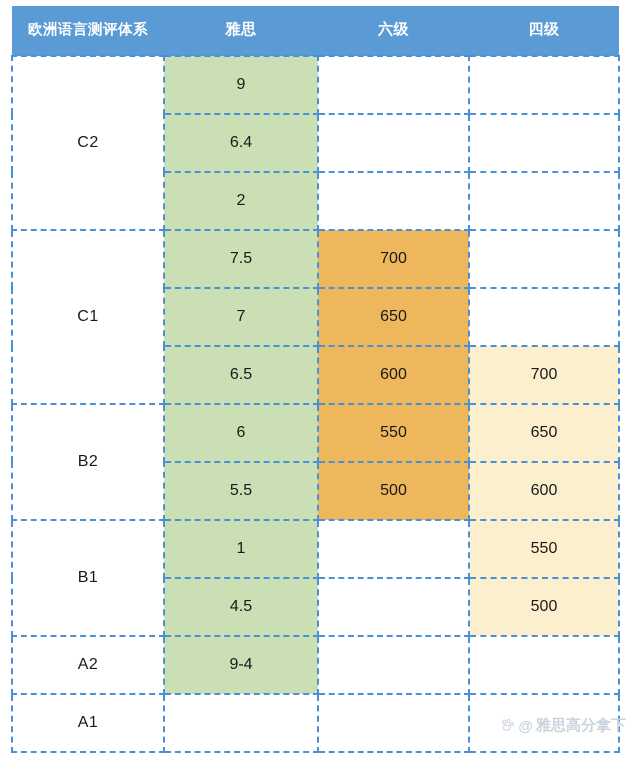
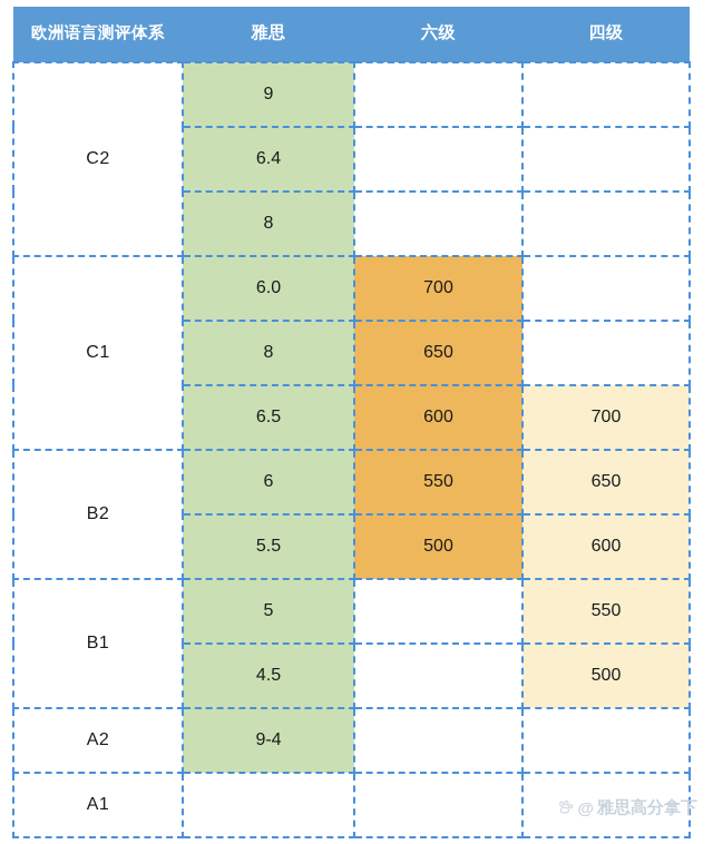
  欧洲语言测评体系	雅思	六级	四级
  C2	9
  6.4
- 2
+ 8
- C1	7.5	700
+ C1	6.0	700
- 7	650
+ 8	650
  6.5	600	700
  B2	6	550	650
  5.5	500	600
- B1	1		550
+ B1	5		550
  4.5		500
  A2	9-4
  A1
  @
  雅思高分拿下
